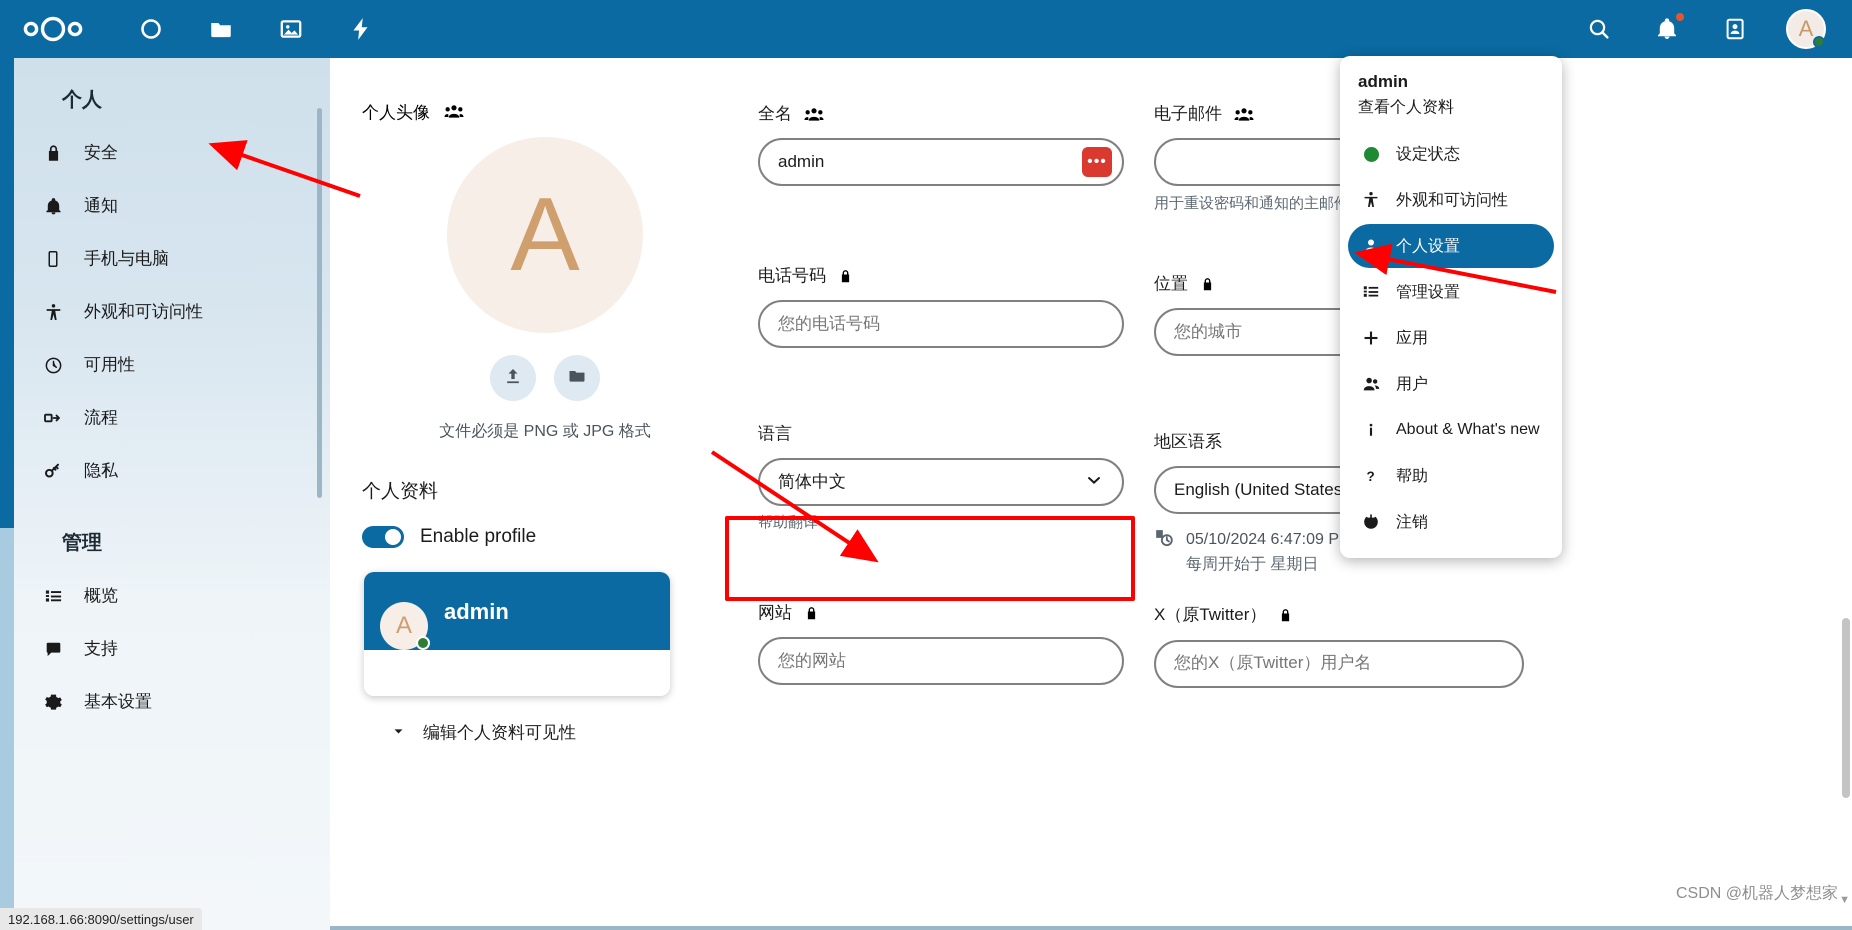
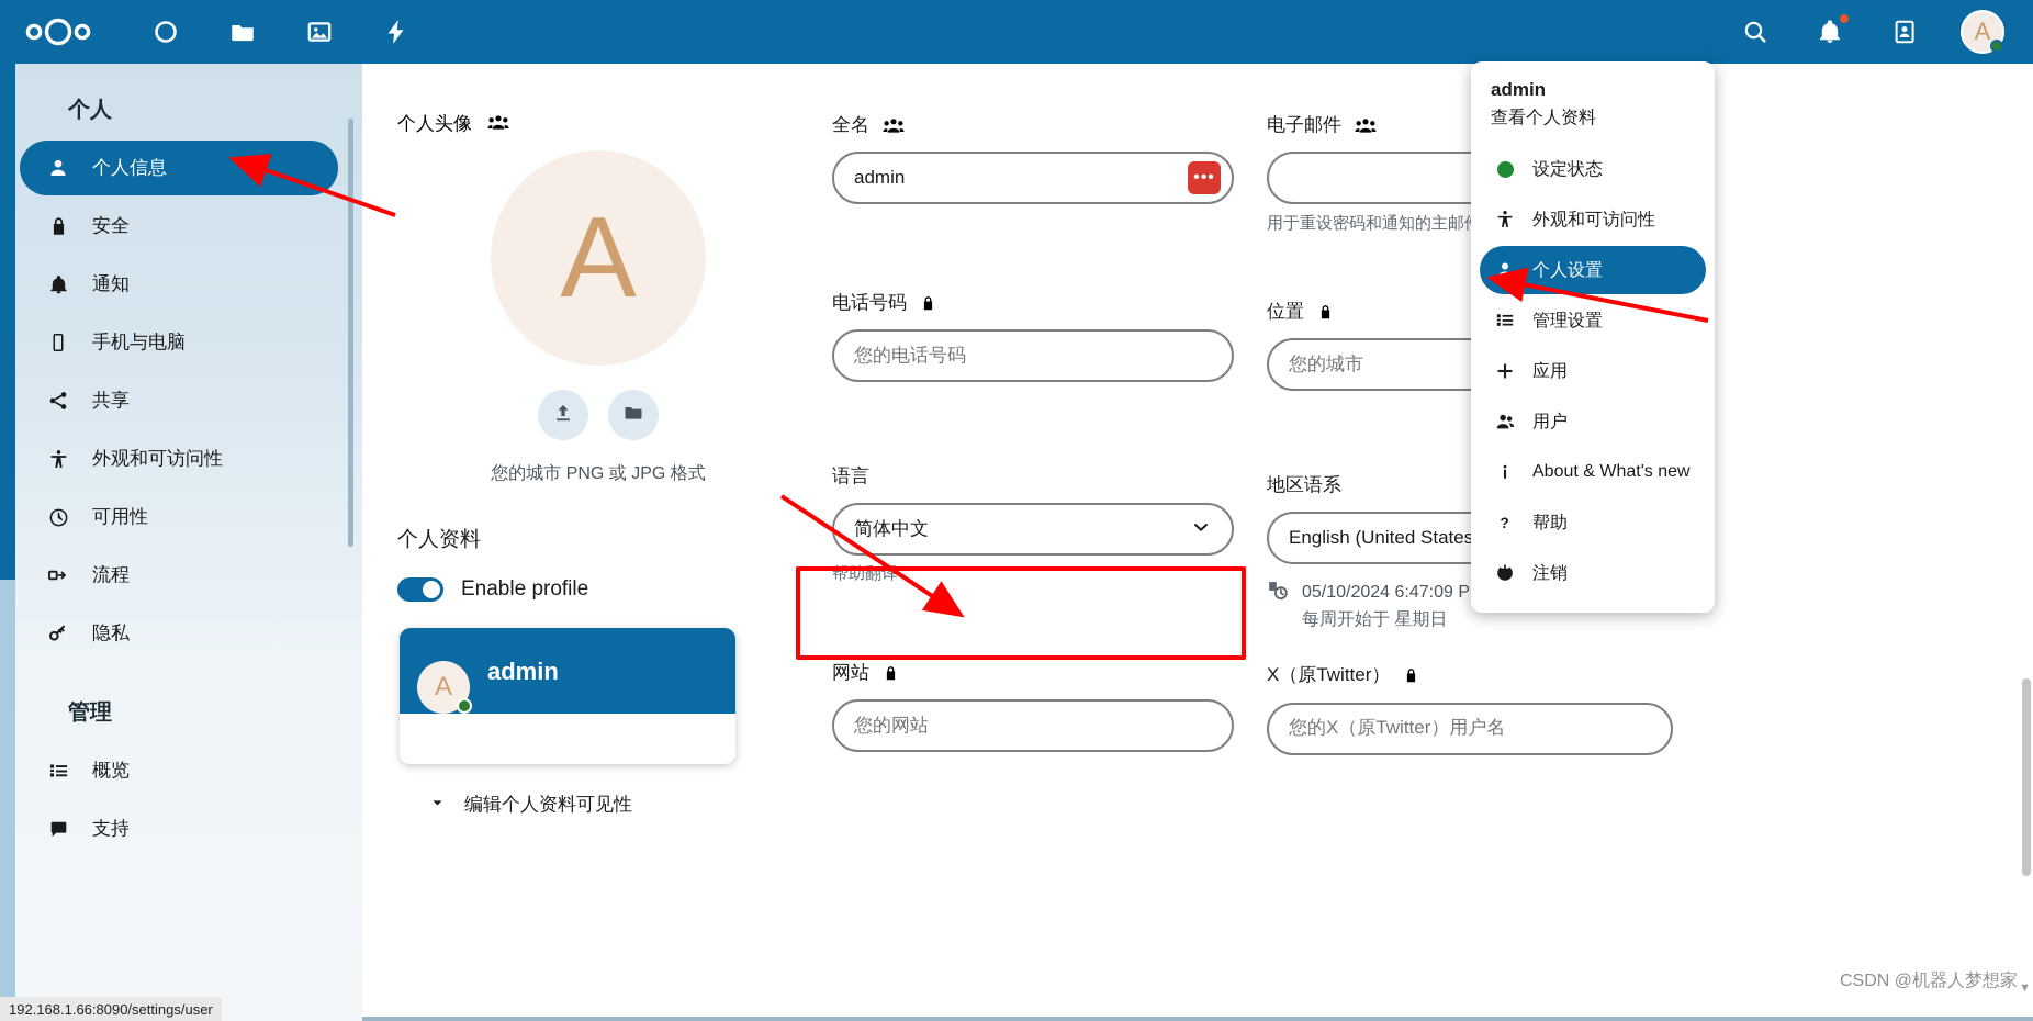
  A
  个人
+ 个人信息
  安全
  通知
  手机与电脑
+ 共享
  外观和可访问性
  可用性
  流程
  隐私
  管理
  概览
  支持
- 基本设置
  个人头像
  A
- 文件必须是 PNG 或 JPG 格式
+ 您的城市 PNG 或 JPG 格式
  个人资料
  Enable profile
  A
  admin
  编辑个人资料可见性
  全名
  admin
  •••
  电话号码
  您的电话号码
  语言
  简体中文
  帮助翻译
  网站
  您的网站
  电子邮件
  用于重设密码和通知的主邮
  位置
  您的城市
  地区语系
  English (United States
  05/10/2024 6:47:09 P
  每周开始于 星期日
  X（原Twitter）
  您的X（原Twitter）用户名
  ▼
  admin
  查看个人资料
  设定状态
  外观和可访问性
  个人设置
  管理设置
  应用
  用户
  About & What's new
  ?
  帮助
  注销
  192.168.1.66:8090/settings/user
  CSDN @机器人梦想家
